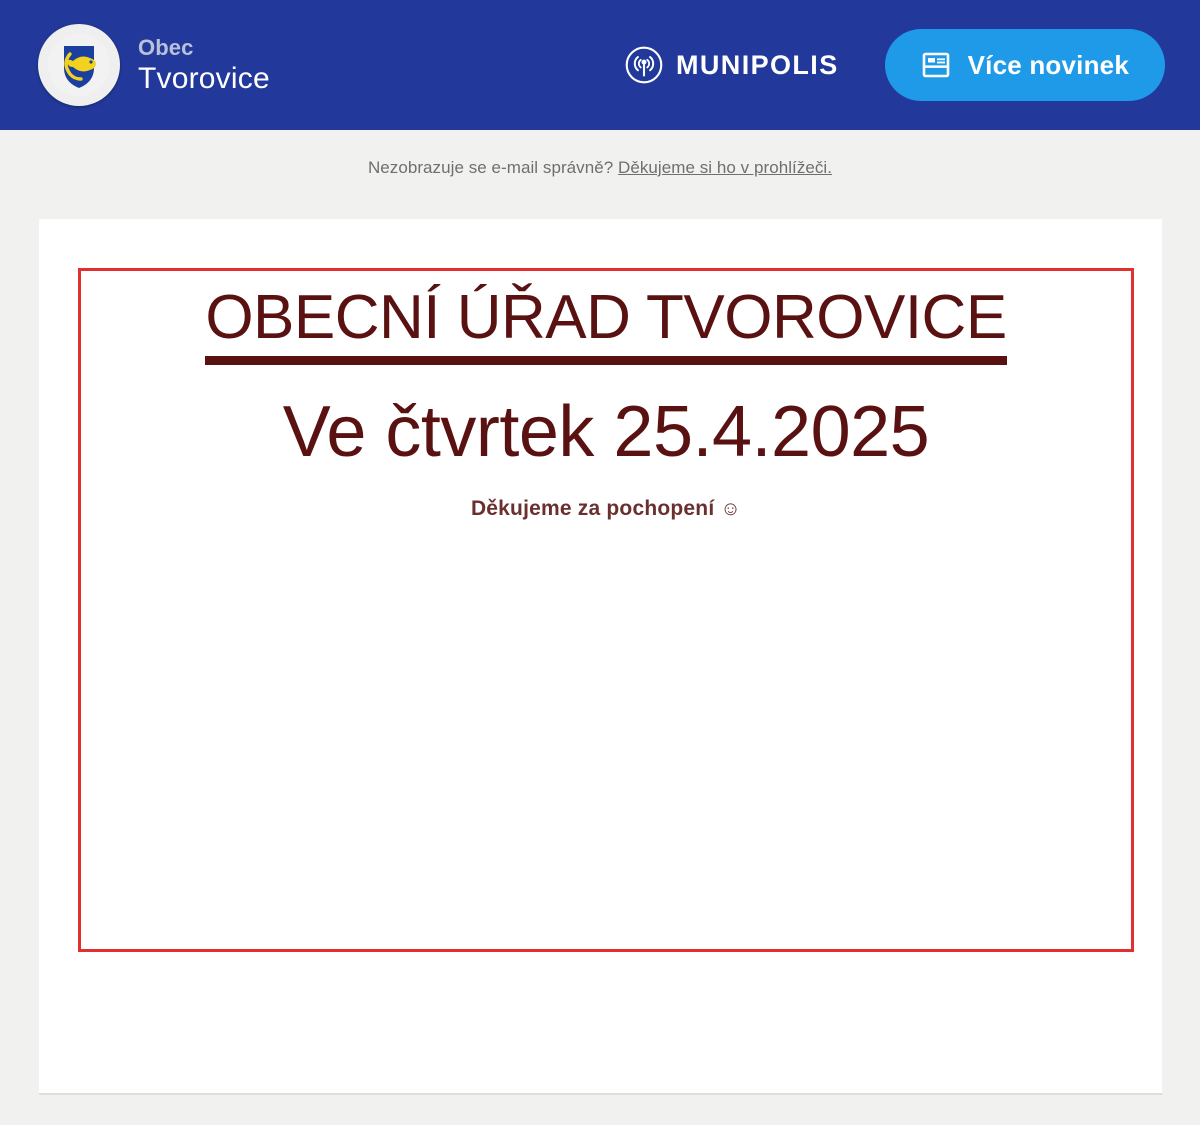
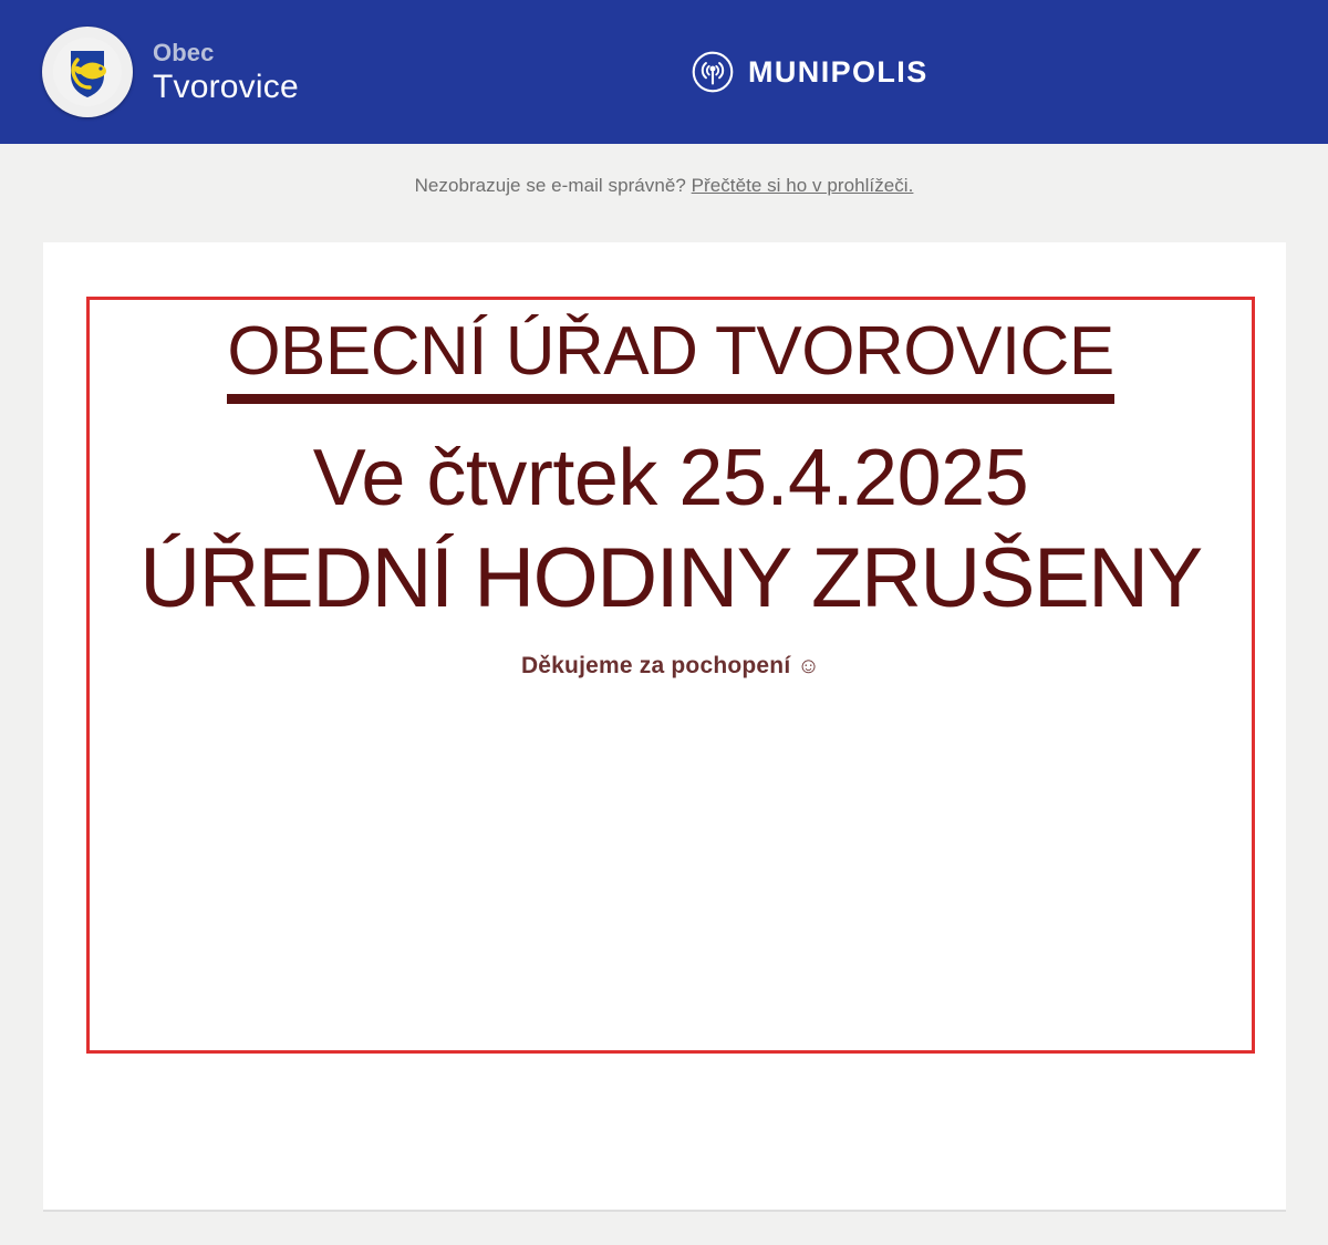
  Obec
  Tvorovice
  MUNIPOLIS
- Více novinek
- Nezobrazuje se e-mail správně? Děkujeme si ho v prohlížeči.
+ Nezobrazuje se e-mail správně? Přečtěte si ho v prohlížeči.
  OBECNÍ ÚŘAD TVOROVICE
  Ve čtvrtek 25.4.2025
+ ÚŘEDNÍ HODINY ZRUŠENY
  Děkujeme za pochopení ☺
